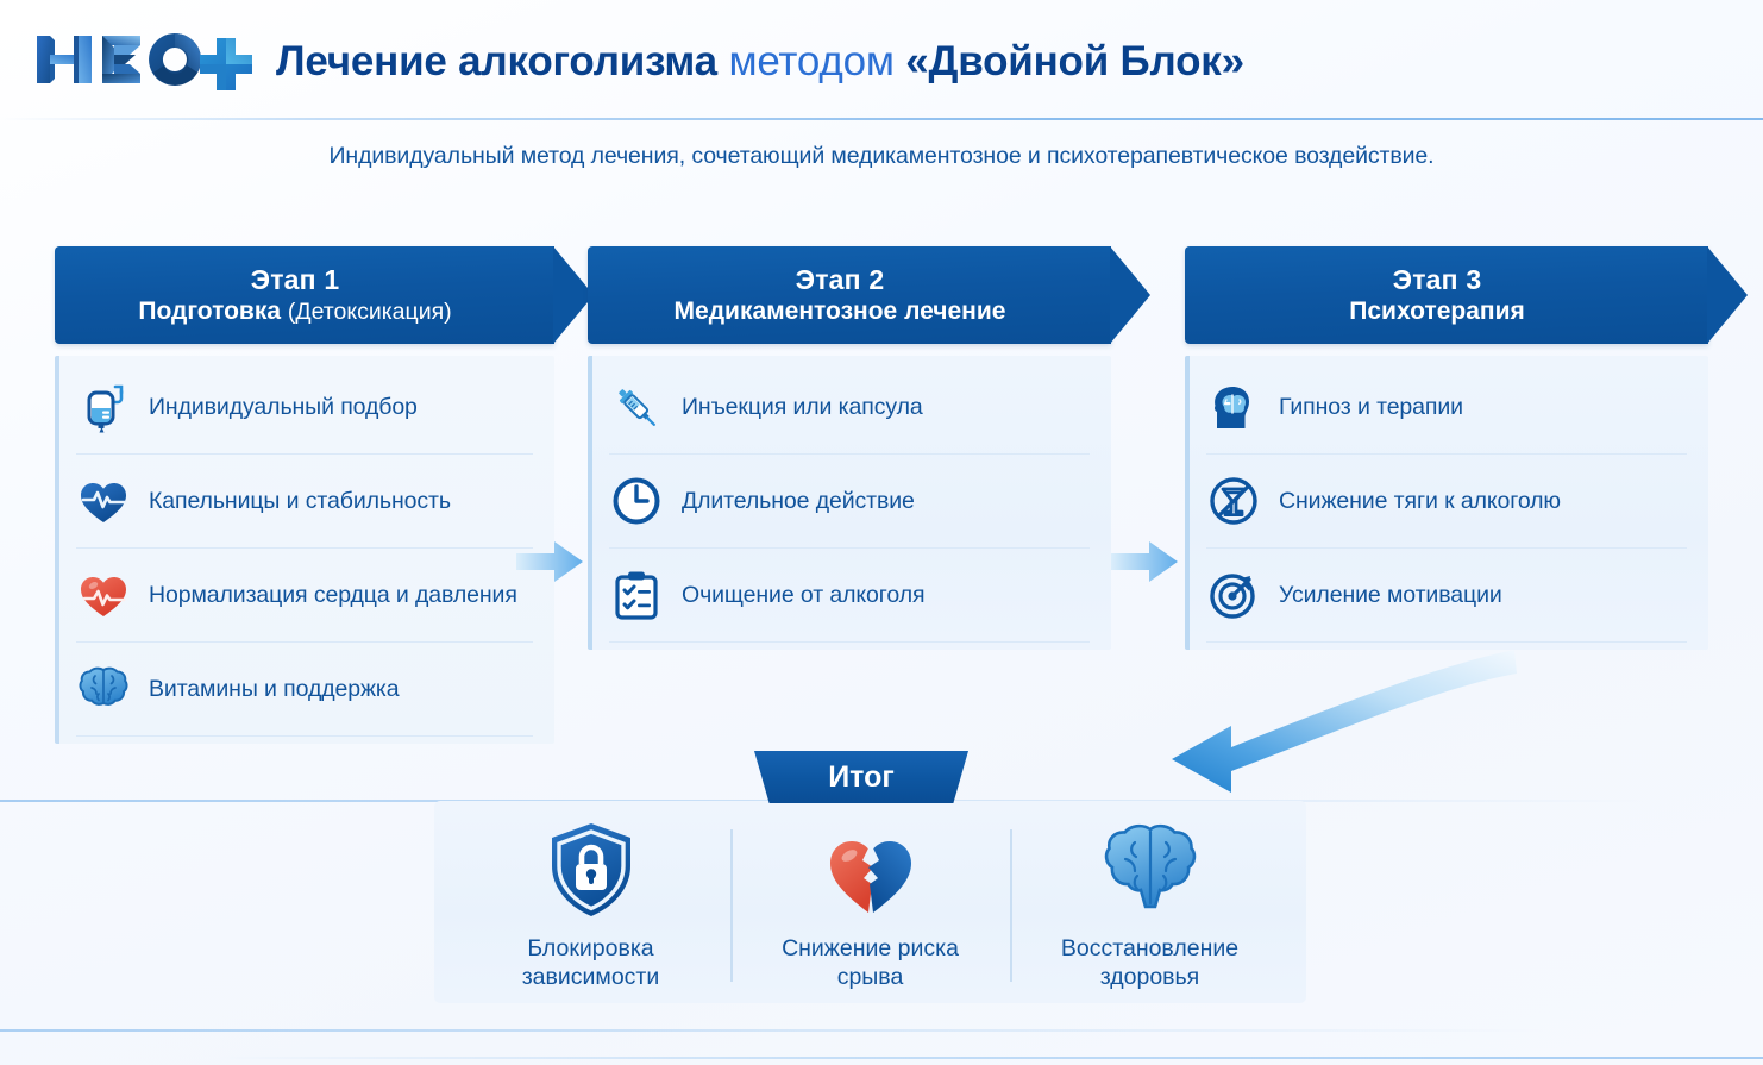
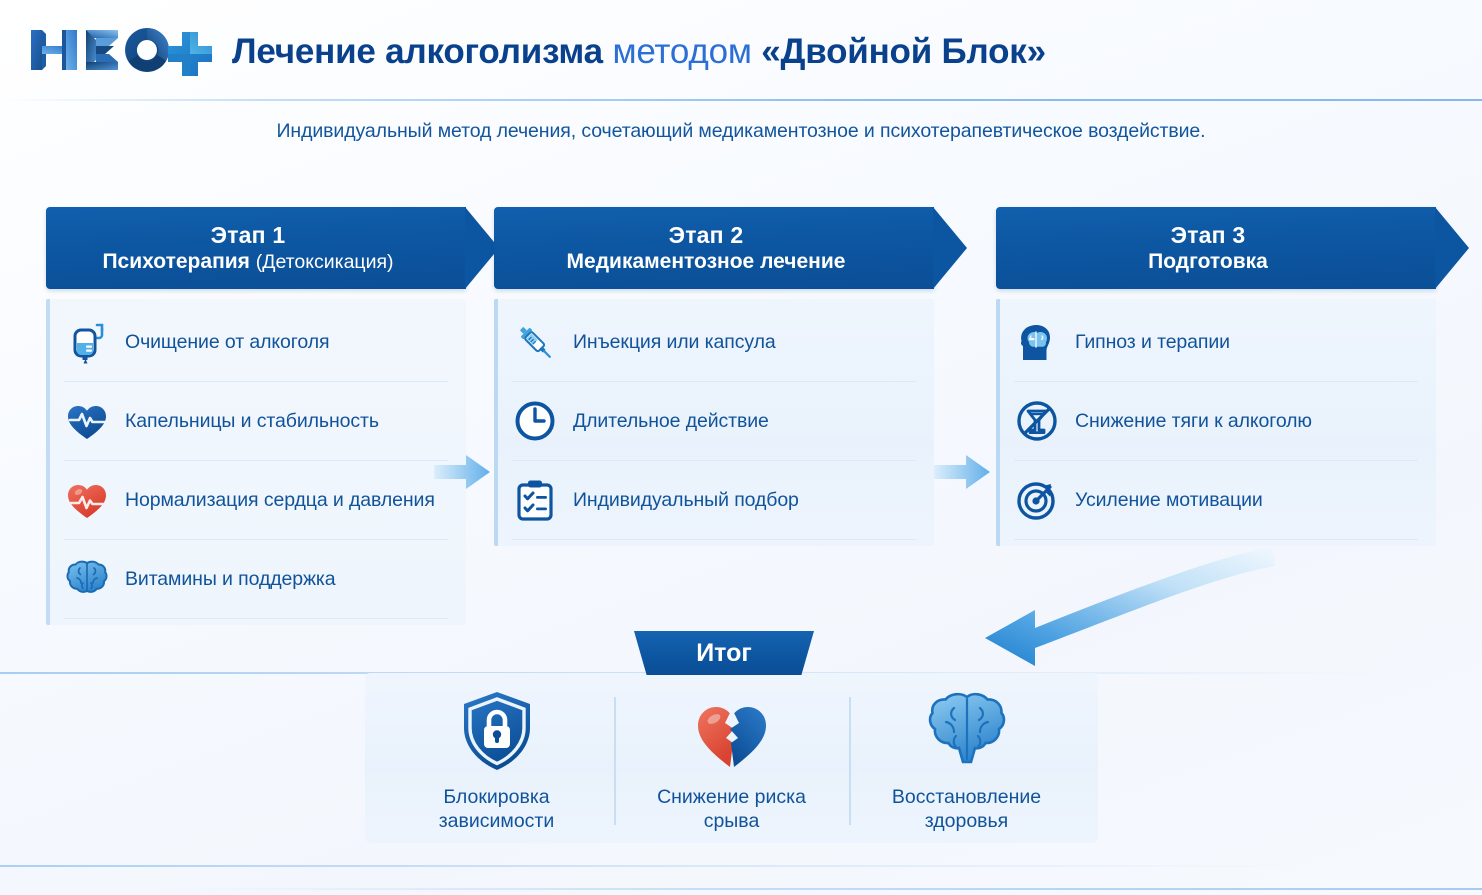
  Лечение алкоголизма методом «Двойной Блок»
  Индивидуальный метод лечения, сочетающий медикаментозное и психотерапевтическое воздействие.
  Этап 1
- Подготовка (Детоксикация)
+ Психотерапия (Детоксикация)
- Индивидуальный подбор
+ Очищение от алкоголя
  Капельницы и стабильность
  Нормализация сердца и давления
  Витамины и поддержка
  Этап 2
  Медикаментозное лечение
  Инъекция или капсула
  Длительное действие
- Очищение от алкоголя
+ Индивидуальный подбор
  Этап 3
- Психотерапия
+ Подготовка
  Гипноз и терапии
  Снижение тяги к алкоголю
  Усиление мотивации
  Итог
  Блокировка
  зависимости
  Снижение риска
  срыва
  Восстановление
  здоровья
